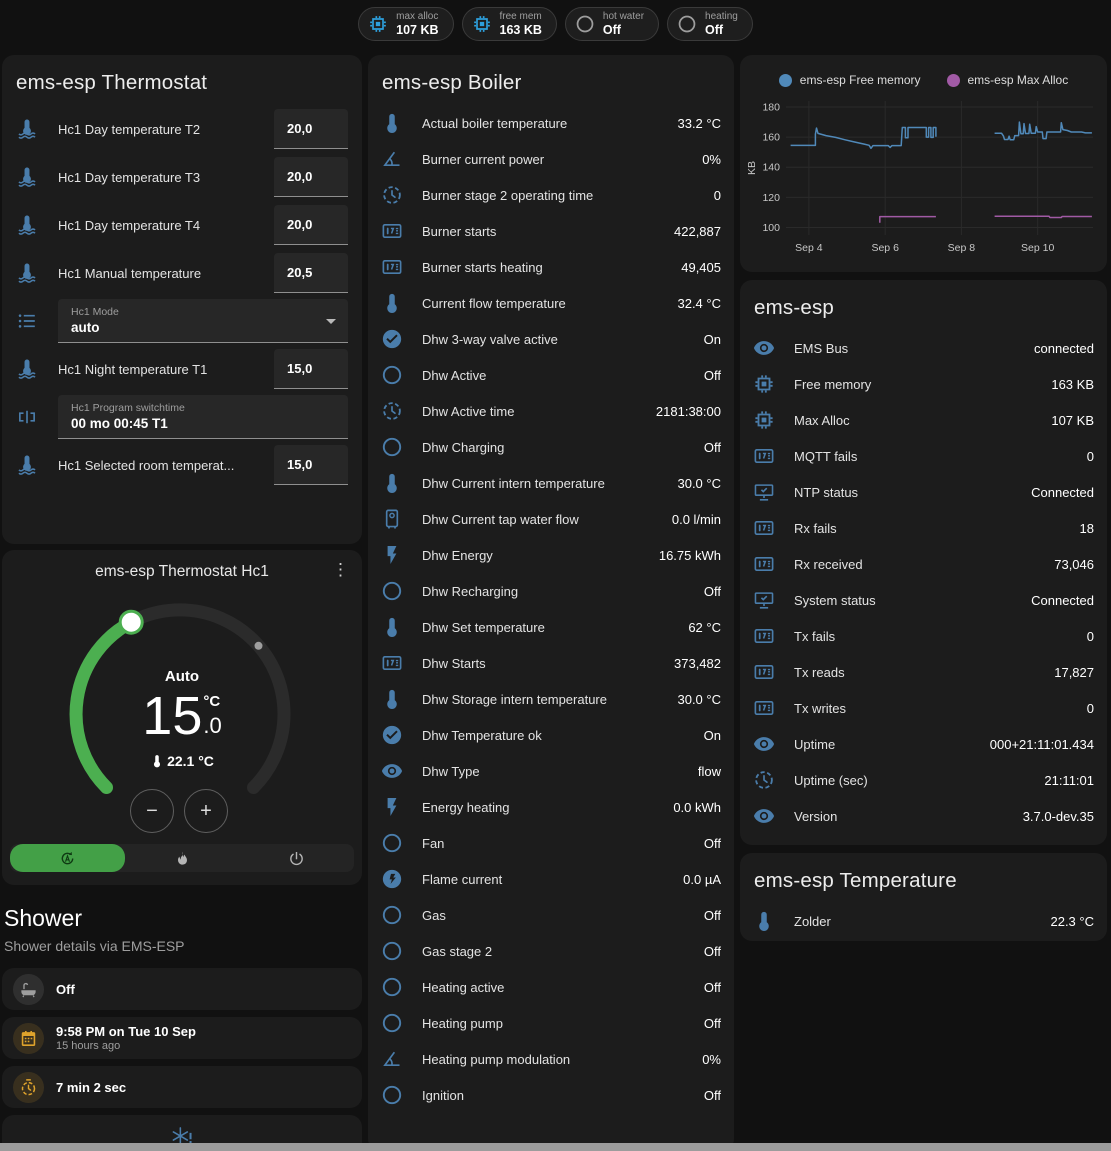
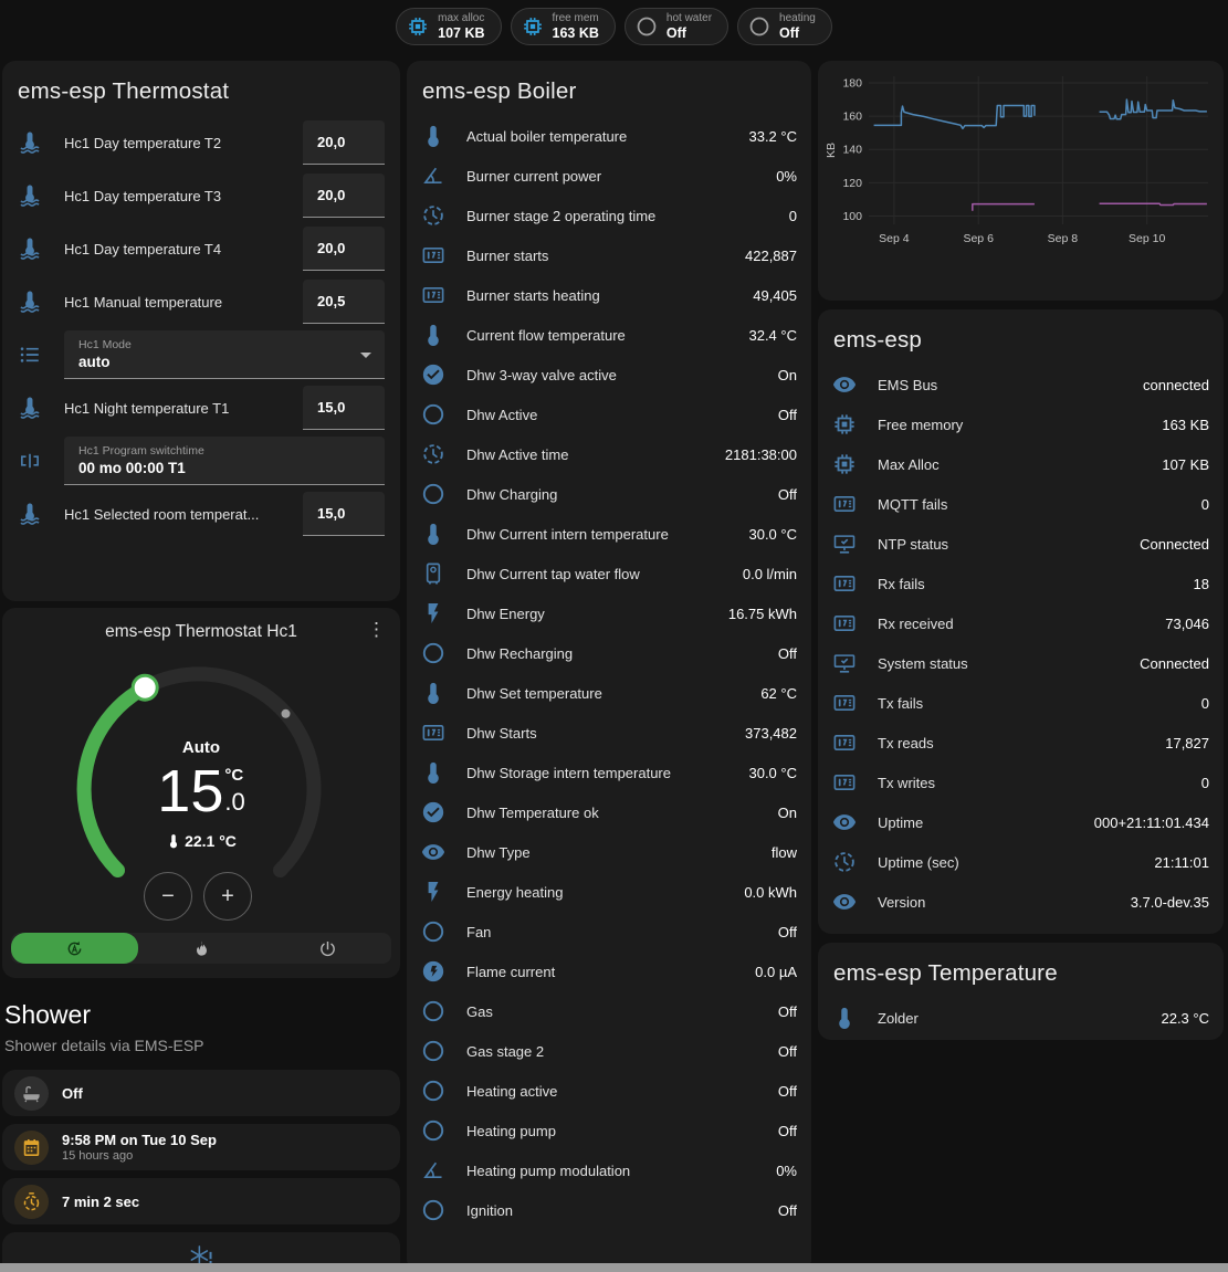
  max alloc
  107 KB
  free mem
  163 KB
  hot water
  Off
  heating
  Off
  ems-esp Thermostat
  Hc1 Day temperature T2
  20,0
  Hc1 Day temperature T3
  20,0
  Hc1 Day temperature T4
  20,0
  Hc1 Manual temperature
  20,5
  Hc1 Mode
  auto
  Hc1 Night temperature T1
  15,0
  Hc1 Program switchtime
- 00 mo 00:45 T1
+ 00 mo 00:00 T1
  Hc1 Selected room temperat...
  15,0
  ems-esp Thermostat Hc1
  ⋮
  Auto
  15
  °C
  .0
  22.1 °C
  −
  +
  Shower
  Shower details via EMS-ESP
  Off
  9:58 PM on Tue 10 Sep
  15 hours ago
  7 min 2 sec
  ems-esp Boiler
  Actual boiler temperature
  33.2 °C
  Burner current power
  0%
  Burner stage 2 operating time
  0
  Burner starts
  422,887
  Burner starts heating
  49,405
  Current flow temperature
  32.4 °C
  Dhw 3-way valve active
  On
  Dhw Active
  Off
  Dhw Active time
  2181:38:00
  Dhw Charging
  Off
  Dhw Current intern temperature
  30.0 °C
  Dhw Current tap water flow
  0.0 l/min
  Dhw Energy
  16.75 kWh
  Dhw Recharging
  Off
  Dhw Set temperature
  62 °C
  Dhw Starts
  373,482
  Dhw Storage intern temperature
  30.0 °C
  Dhw Temperature ok
  On
  Dhw Type
  flow
  Energy heating
  0.0 kWh
  Fan
  Off
  Flame current
  0.0 µA
  Gas
  Off
  Gas stage 2
  Off
  Heating active
  Off
  Heating pump
  Off
  Heating pump modulation
  0%
  Ignition
  Off
- ems-esp Free memory
- ems-esp Max Alloc
  100
  120
  140
  160
  180
  Sep 4
  Sep 6
  Sep 8
  Sep 10
  ems-esp
  EMS Bus
  connected
  Free memory
  163 KB
  Max Alloc
  107 KB
  MQTT fails
  0
  NTP status
  Connected
  Rx fails
  18
  Rx received
  73,046
  System status
  Connected
  Tx fails
  0
  Tx reads
  17,827
  Tx writes
  0
  Uptime
  000+21:11:01.434
  Uptime (sec)
  21:11:01
  Version
  3.7.0-dev.35
  ems-esp Temperature
  Zolder
  22.3 °C
